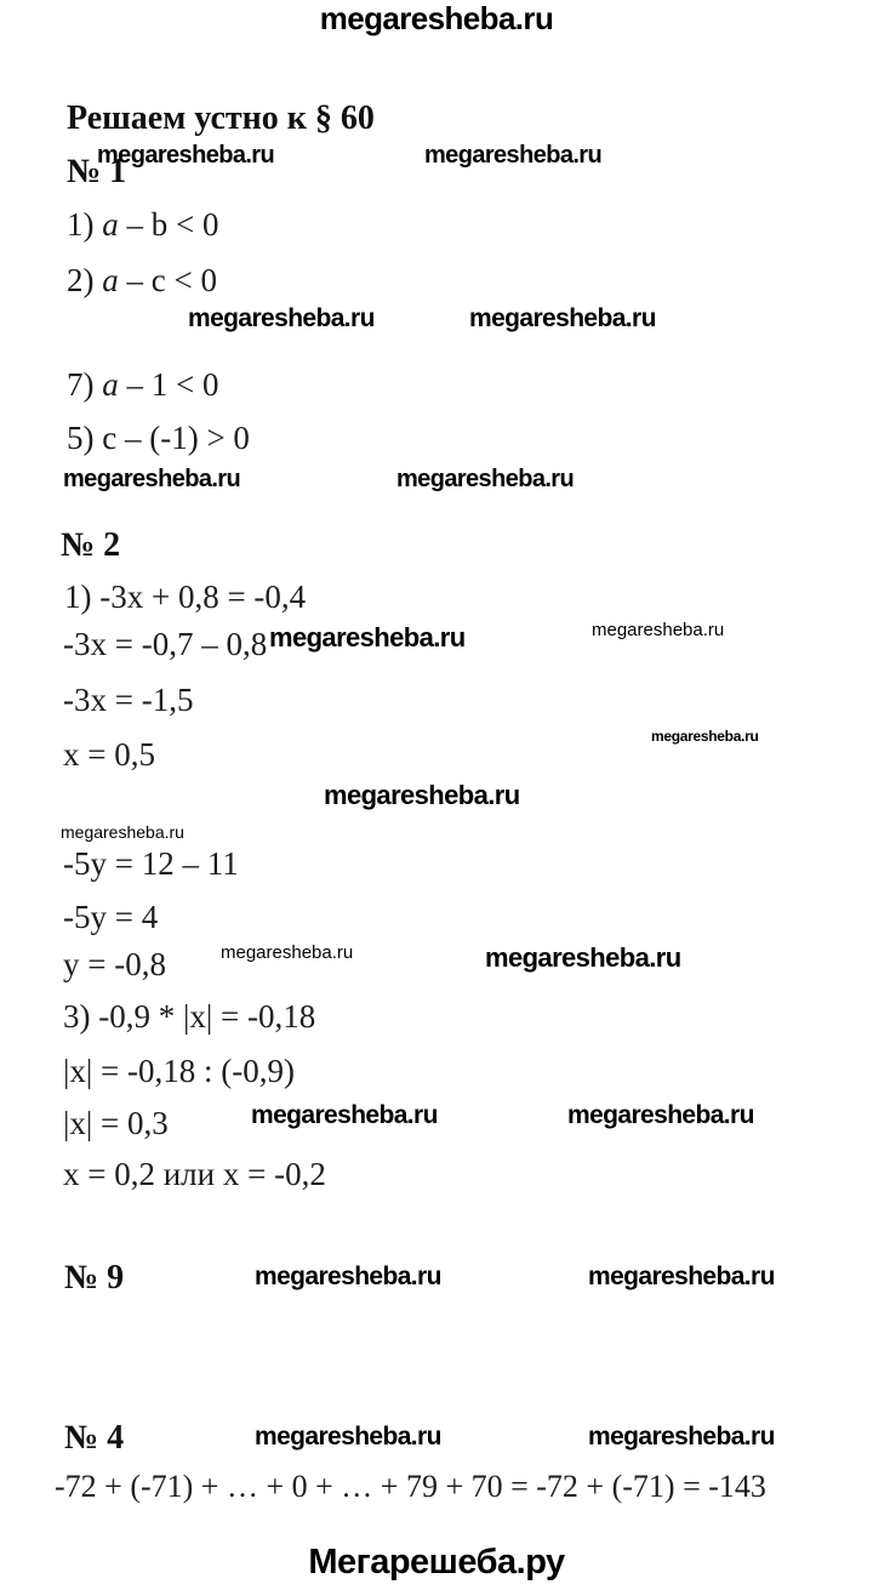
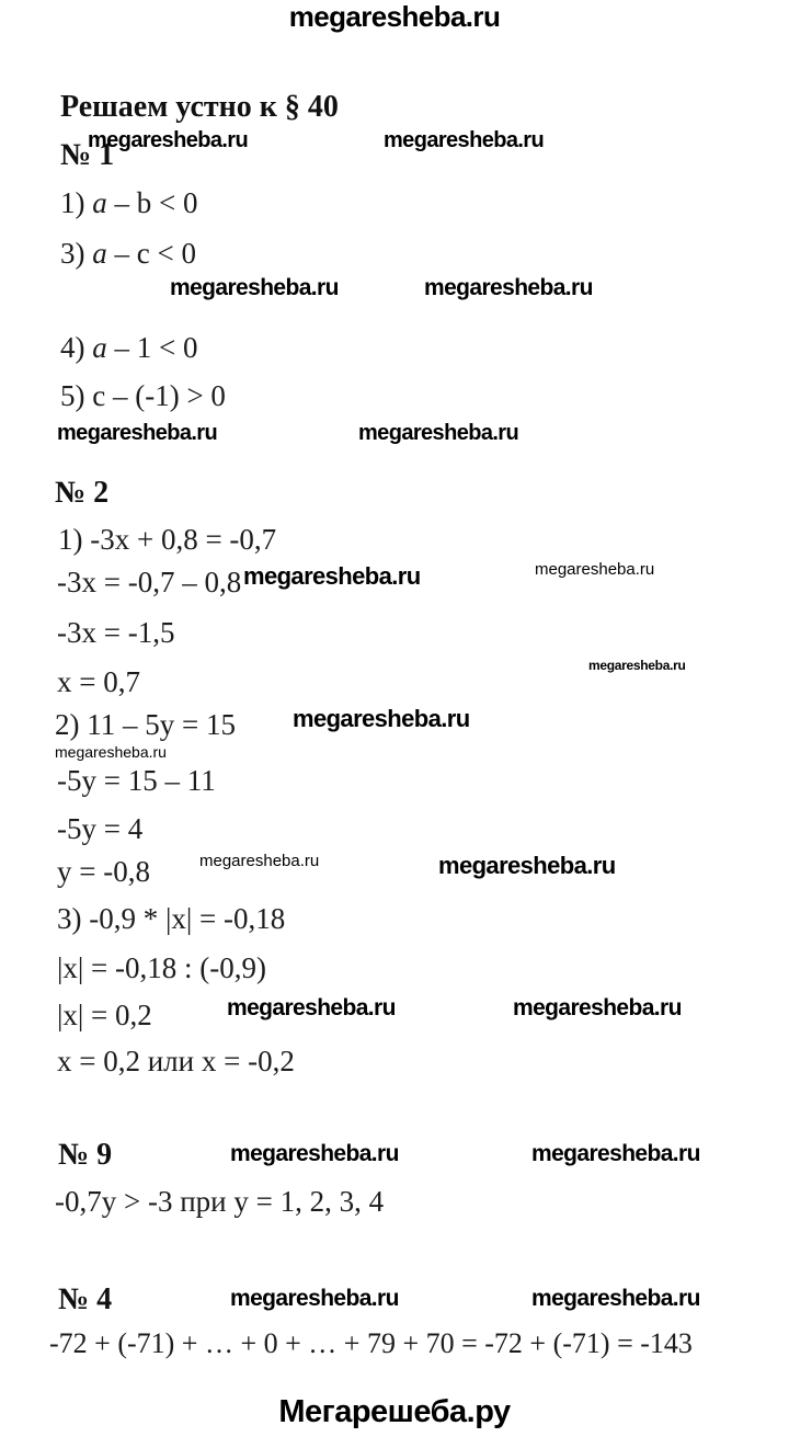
  megaresheba.ru
- Решаем устно к § 60
+ Решаем устно к § 40
  № 1
  megaresheba.ru
  megaresheba.ru
  1) a – b < 0
- 2) a – c < 0
+ 3) a – c < 0
  megaresheba.ru
  megaresheba.ru
- 7) a – 1 < 0
+ 4) a – 1 < 0
  5) c – (-1) > 0
  megaresheba.ru
  megaresheba.ru
  № 2
- 1) -3x + 0,8 = -0,4
+ 1) -3x + 0,8 = -0,7
  -3x = -0,7 – 0,8
  megaresheba.ru
  megaresheba.ru
  -3x = -1,5
- x = 0,5
+ x = 0,7
  megaresheba.ru
+ 2) 11 – 5y = 15
  megaresheba.ru
  megaresheba.ru
- -5y = 12 – 11
+ -5y = 15 – 11
  -5y = 4
  y = -0,8
  megaresheba.ru
  megaresheba.ru
  3) -0,9 * |x| = -0,18
  |x| = -0,18 : (-0,9)
- |x| = 0,3
+ |x| = 0,2
  megaresheba.ru
  megaresheba.ru
  x = 0,2 или x = -0,2
  № 9
  megaresheba.ru
  megaresheba.ru
+ -0,7y > -3 при y = 1, 2, 3, 4
  № 4
  megaresheba.ru
  megaresheba.ru
  -72 + (-71) + … + 0 + … + 79 + 70 = -72 + (-71) = -143
  Мегарешеба.ру
